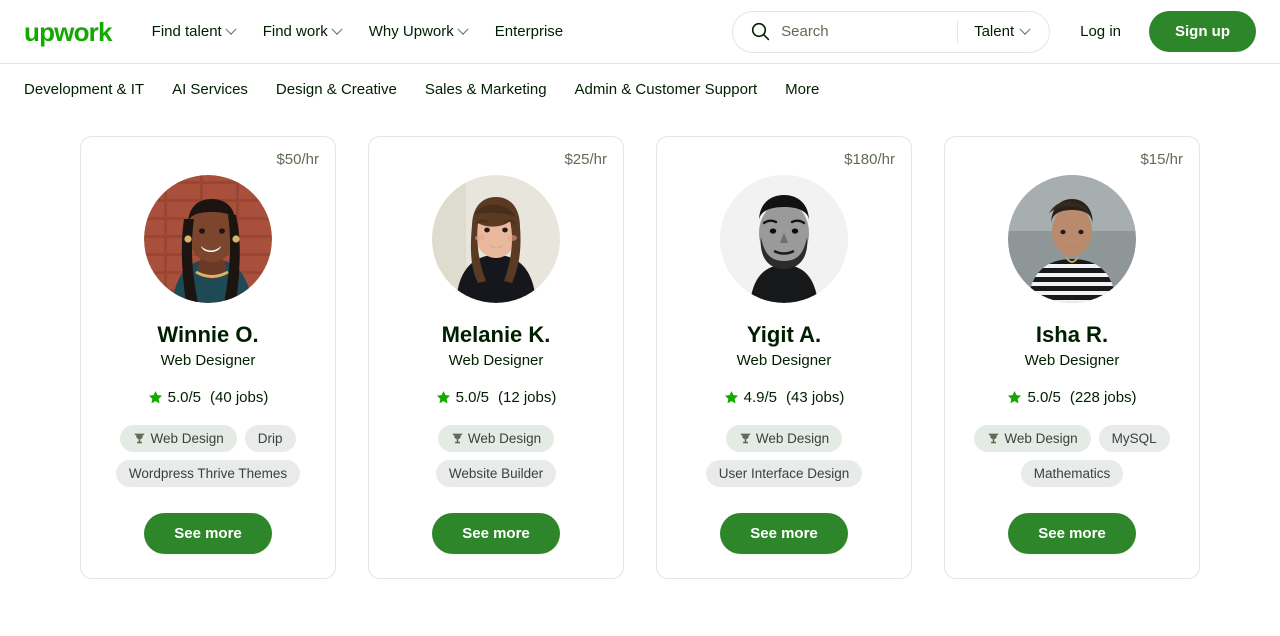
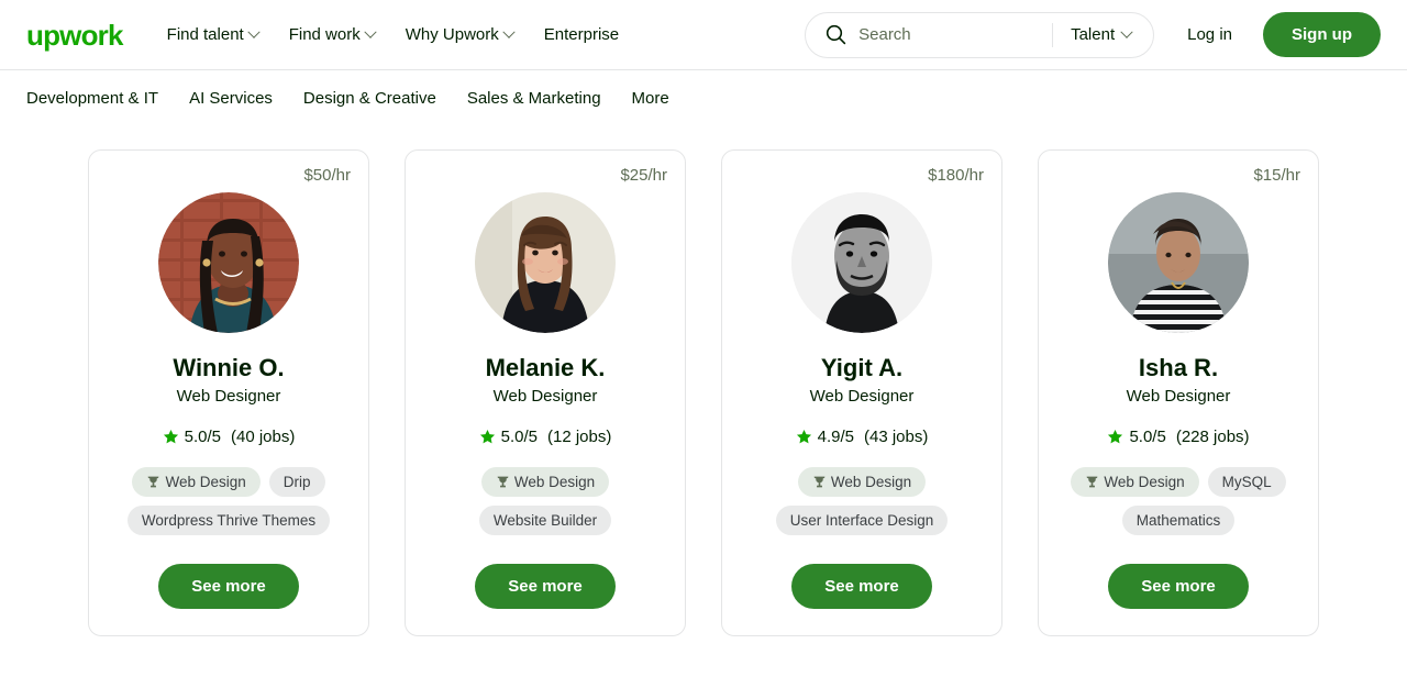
  upwork
  Find talent
  Find work
  Why Upwork
  Enterprise
  Search
  Talent
  Log in
  Sign up
  Development & IT
  AI Services
  Design & Creative
  Sales & Marketing
- Admin & Customer Support
  More
  $50/hr
  Winnie O.
  Web Designer
  5.0/5
  (40 jobs)
  Web Design
  Drip
  Wordpress Thrive Themes
  See more
  $25/hr
  Melanie K.
  Web Designer
  5.0/5
  (12 jobs)
  Web Design
  Website Builder
  See more
  $180/hr
  Yigit A.
  Web Designer
  4.9/5
  (43 jobs)
  Web Design
  User Interface Design
  See more
  $15/hr
  Isha R.
  Web Designer
  5.0/5
  (228 jobs)
  Web Design
  MySQL
  Mathematics
  See more
